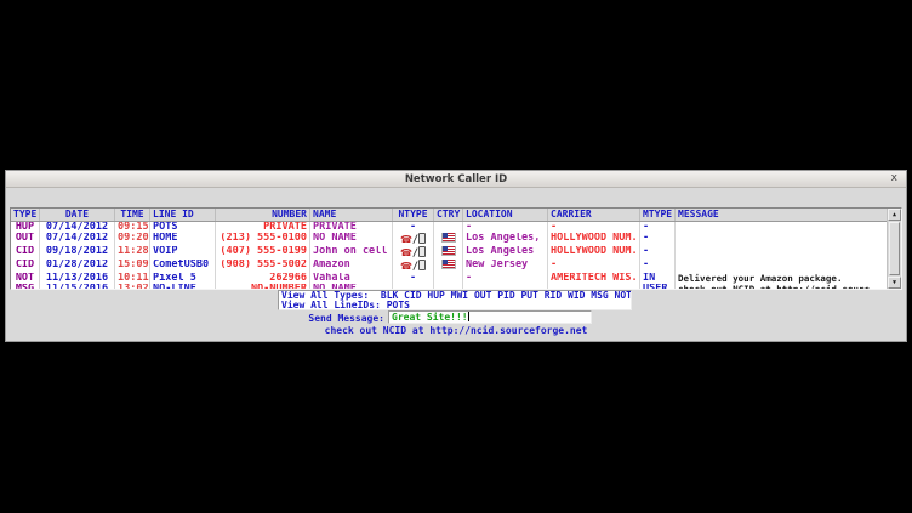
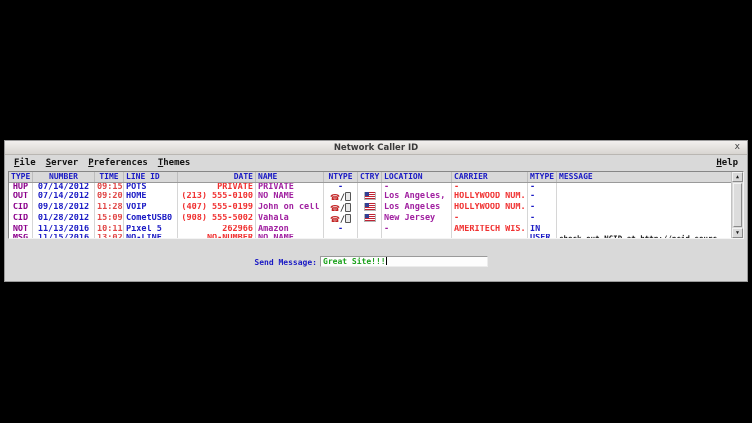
  Network Caller ID
  x
+ File
+ Server
+ Preferences
+ Themes
+ Help
  TYPE
- DATE
+ NUMBER
  TIME
  LINE ID
- NUMBER
+ DATE
  NAME
  NTYPE
  CTRY
  LOCATION
  CARRIER
  MTYPE
  MESSAGE
  HUP
  07/14/2012
  09:15
  POTS
  PRIVATE
  PRIVATE
  -
  -
  -
  -
  OUT
  07/14/2012
  09:20
  HOME
  (213) 555-0100
  NO NAME
  ☎/
  Los Angeles,
  HOLLYWOOD NUM.
  -
  CID
  09/18/2012
  11:28
  VOIP
  (407) 555-0199
  John on cell
  ☎/
  Los Angeles
  HOLLYWOOD NUM.
  -
  CID
  01/28/2012
  15:09
  CometUSB0
  (908) 555-5002
- Amazon
+ Vähälä
  ☎/
  New Jersey
  -
  -
  NOT
  11/13/2016
  10:11
  Pixel 5
  262966
- Vähälä
+ Amazon
  -
  -
  AMERITECH WIS.
  IN
- Delivered your Amazon package.
- View All Types: BLK CID HUP MWI OUT PID PUT RID WID MSG NOT
- View All LineIDs: POTS
  Send Message:
  Great Site!!!
- check out NCID at http://ncid.sourceforge.net
